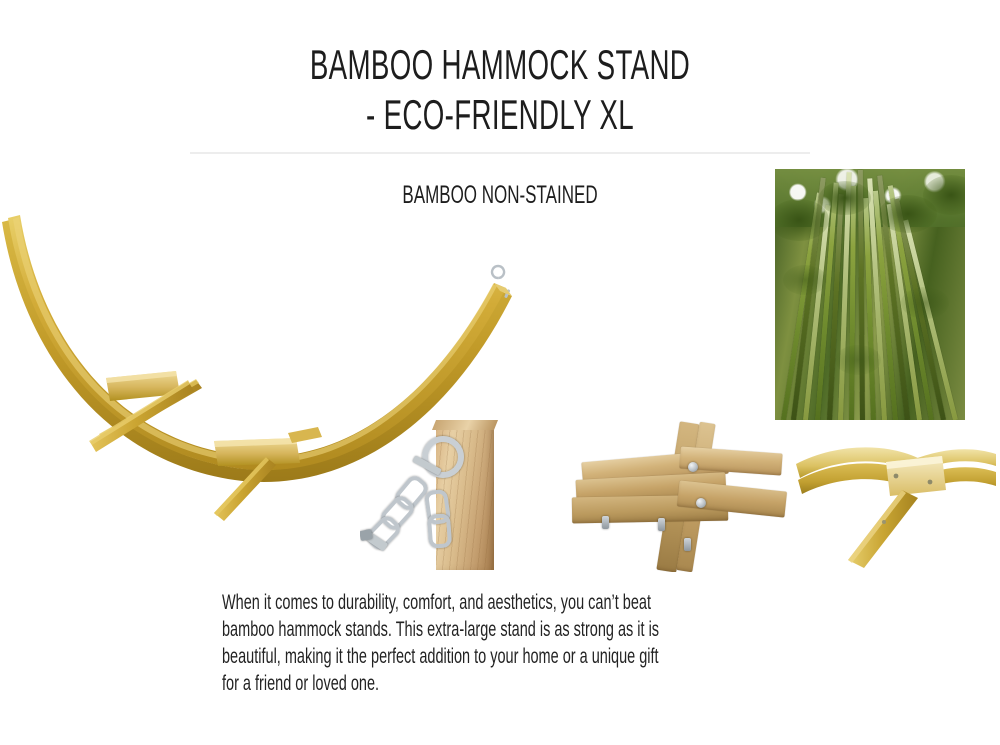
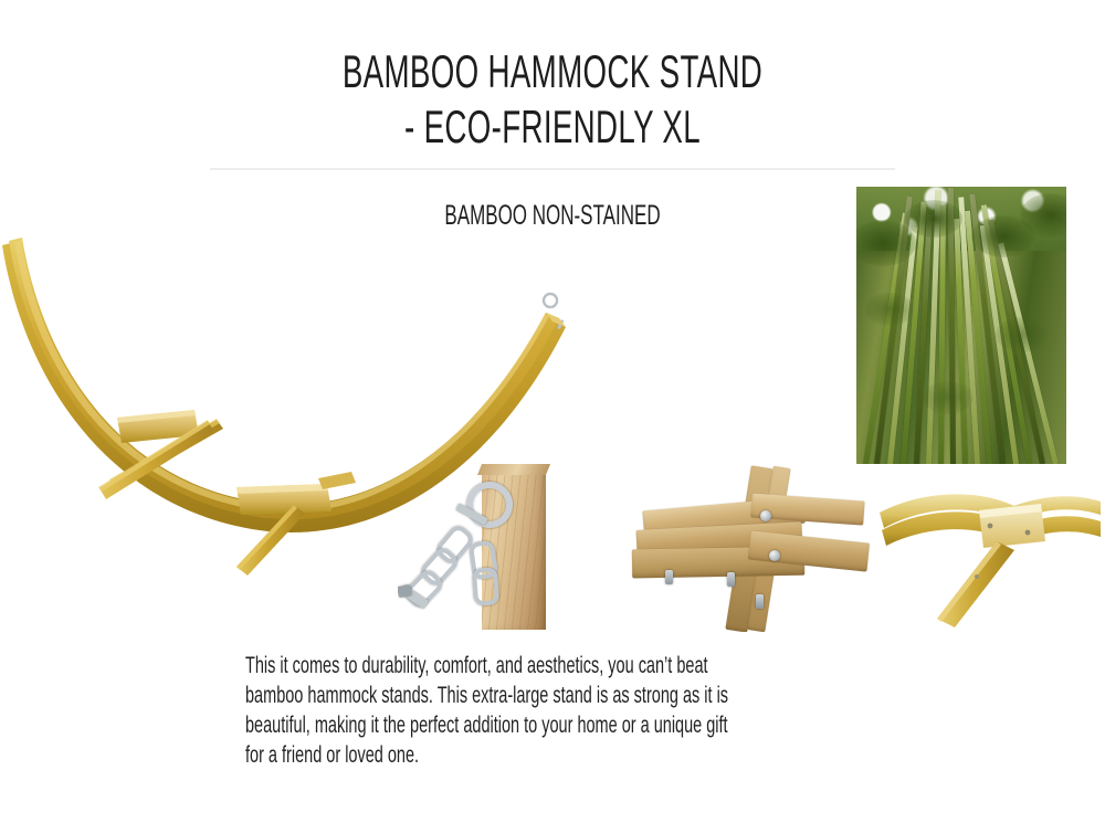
  BAMBOO HAMMOCK STAND
  - ECO-FRIENDLY XL
  BAMBOO NON-STAINED
- When it comes to durability, comfort, and aesthetics, you can’t beat
+ This it comes to durability, comfort, and aesthetics, you can’t beat
  bamboo hammock stands. This extra-large stand is as strong as it is
  beautiful, making it the perfect addition to your home or a unique gift
  for a friend or loved one.
